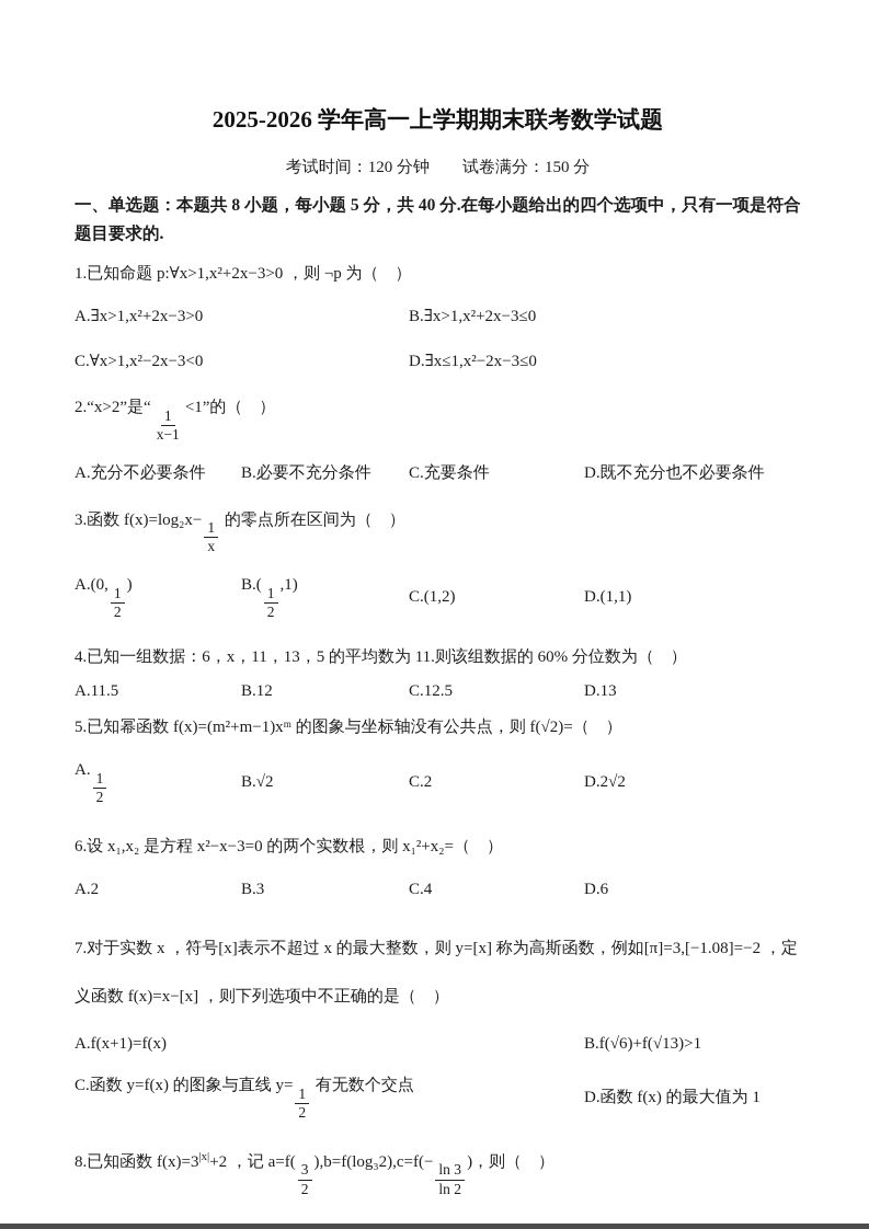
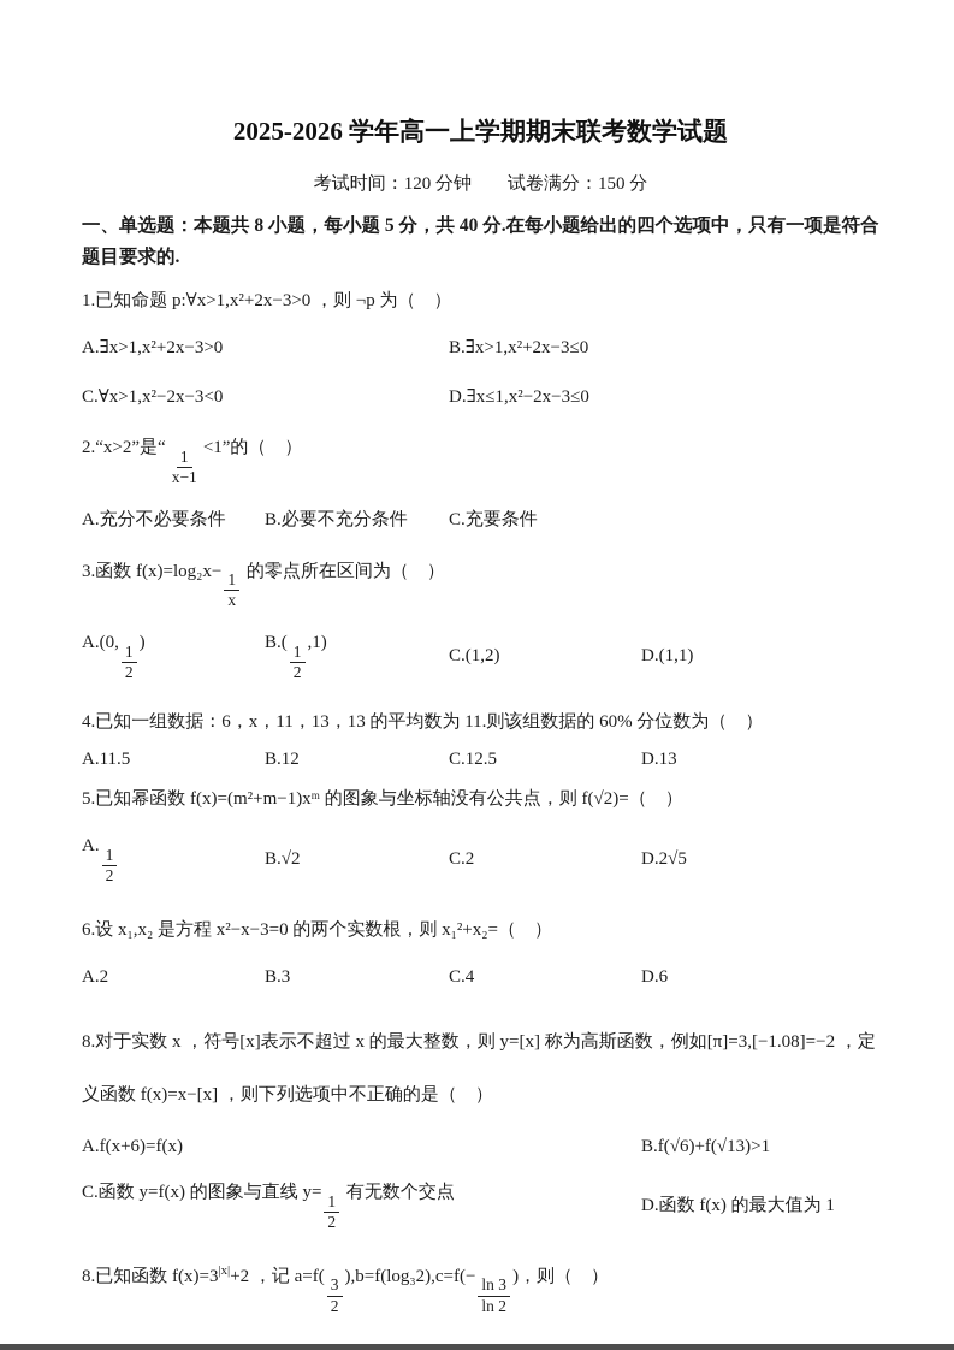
  2025-2026 学年高一上学期期末联考数学试题
  考试时间：120 分钟 试卷满分：150 分
  一、单选题：本题共 8 小题，每小题 5 分，共 40 分.在每小题给出的四个选项中，只有一项是符合题目要求的.
  1.已知命题 p:∀x>1,x²+2x−3>0 ，则 ¬p 为（ ）
  A.∃x>1,x²+2x−3>0
  B.∃x>1,x²+2x−3≤0
  C.∀x>1,x²−2x−3<0
  D.∃x≤1,x²−2x−3≤0
  2.“x>2”是“
  1
  x−1
  <1”的（ ）
  A.充分不必要条件
  B.必要不充分条件
  C.充要条件
- D.既不充分也不必要条件
  3.函数 f(x)=log₂x−
  1
  x
  的零点所在区间为（ ）
  A.(0,
  1
  2
  )
  B.(
  1
  2
  ,1)
  C.(1,2)
  D.(1,1)
- 4.已知一组数据：6，x，11，13，5 的平均数为 11.则该组数据的 60% 分位数为（ ）
+ 4.已知一组数据：6，x，11，13，13 的平均数为 11.则该组数据的 60% 分位数为（ ）
  A.11.5
  B.12
  C.12.5
  D.13
  5.已知幂函数 f(x)=(m²+m−1)xᵐ 的图象与坐标轴没有公共点，则 f(√2)=（ ）
  A.
  1
  2
  B.√2
  C.2
- D.2√2
+ D.2√5
  6.设 x₁,x₂ 是方程 x²−x−3=0 的两个实数根，则 x₁²+x₂=（ ）
  A.2
  B.3
  C.4
  D.6
- 7.对于实数 x ，符号[x]表示不超过 x 的最大整数，则 y=[x] 称为高斯函数，例如[π]=3,[−1.08]=−2 ，定义函数 f(x)=x−[x] ，则下列选项中不正确的是（ ）
+ 8.对于实数 x ，符号[x]表示不超过 x 的最大整数，则 y=[x] 称为高斯函数，例如[π]=3,[−1.08]=−2 ，定义函数 f(x)=x−[x] ，则下列选项中不正确的是（ ）
- A.f(x+1)=f(x)
+ A.f(x+6)=f(x)
  B.f(√6)+f(√13)>1
  C.函数 y=f(x) 的图象与直线 y=
  1
  2
  有无数个交点
  D.函数 f(x) 的最大值为 1
  8.已知函数 f(x)=3|x|+2 ，记 a=f(
  3
  2
  ),b=f(log₃2),c=f(−
  ln 3
  ln 2
  )，则（ ）
